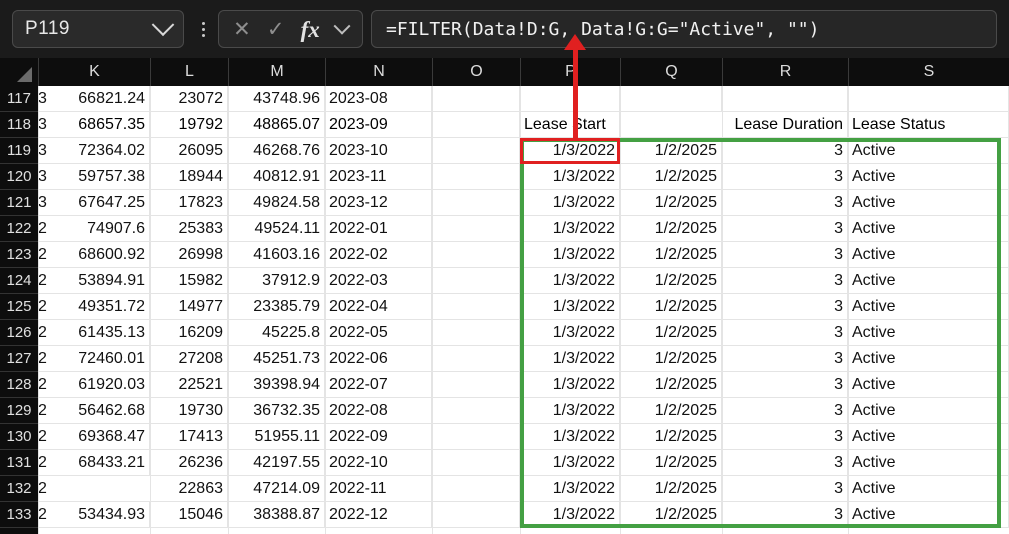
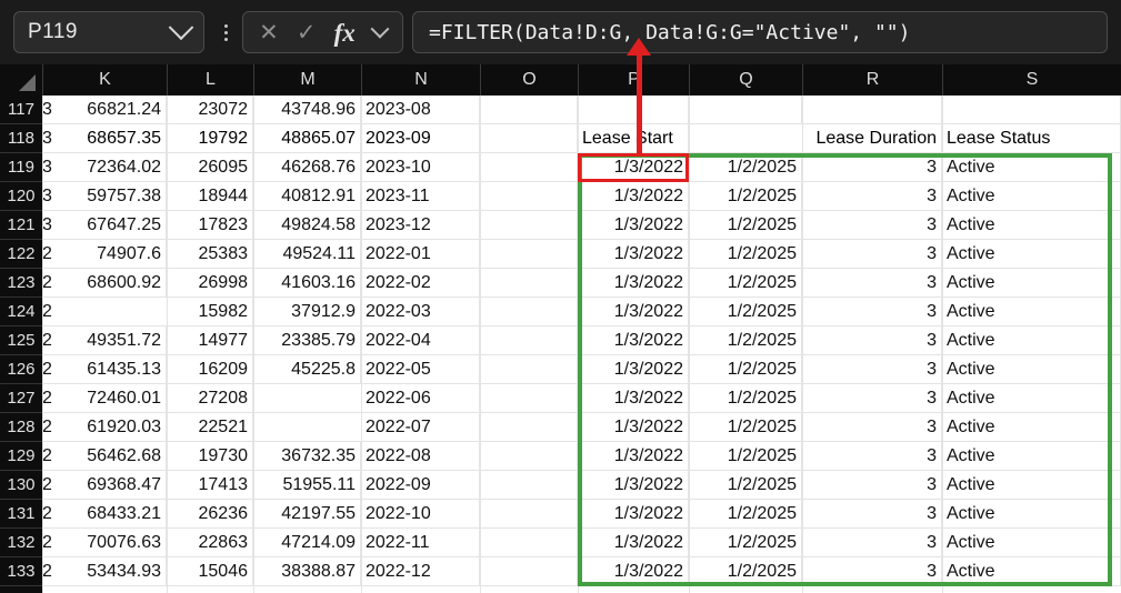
  P119
  ✕
  ✓
  fx
  =FILTER(Data!D:G, Data!G:G="Active", "")
  K
  L
  M
  N
  O
  P
  Q
  R
  S
  117
  3
  66821.24
  23072
  43748.96
  2023-08
  118
  3
  68657.35
  19792
  48865.07
  2023-09
  Leasetart
  Lease Duration
  Lease Status
  119
  3
  72364.02
  26095
  46268.76
  2023-10
  1/3/2022
  1/2/2025
  3
  Active
  120
  3
  59757.38
  18944
  40812.91
  2023-11
  1/3/2022
  1/2/2025
  3
  Active
  121
  3
  67647.25
  17823
  49824.58
  2023-12
  1/3/2022
  1/2/2025
  3
  Active
  122
  2
  74907.6
  25383
  49524.11
  2022-01
  1/3/2022
  1/2/2025
  3
  Active
  123
  2
  68600.92
  26998
  41603.16
  2022-02
  1/3/2022
  1/2/2025
  3
  Active
  124
  2
- 53894.91
  15982
  37912.9
  2022-03
  1/3/2022
  1/2/2025
  3
  Active
  125
  2
  49351.72
  14977
  23385.79
  2022-04
  1/3/2022
  1/2/2025
  3
  Active
  126
  2
  61435.13
  16209
  45225.8
  2022-05
  1/3/2022
  1/2/2025
  3
  Active
  127
  2
  72460.01
  27208
- 45251.73
  2022-06
  1/3/2022
  1/2/2025
  3
  Active
  128
  2
  61920.03
  22521
- 39398.94
  2022-07
  1/3/2022
  1/2/2025
  3
  Active
  129
  2
  56462.68
  19730
  36732.35
  2022-08
  1/3/2022
  1/2/2025
  3
  Active
  130
  2
  69368.47
  17413
  51955.11
  2022-09
  1/3/2022
  1/2/2025
  3
  Active
  131
  2
  68433.21
  26236
  42197.55
  2022-10
  1/3/2022
  1/2/2025
  3
  Active
  132
  2
+ 70076.63
  22863
  47214.09
  2022-11
  1/3/2022
  1/2/2025
  3
  Active
  133
  2
  53434.93
  15046
  38388.87
  2022-12
  1/3/2022
  1/2/2025
  3
  Active
